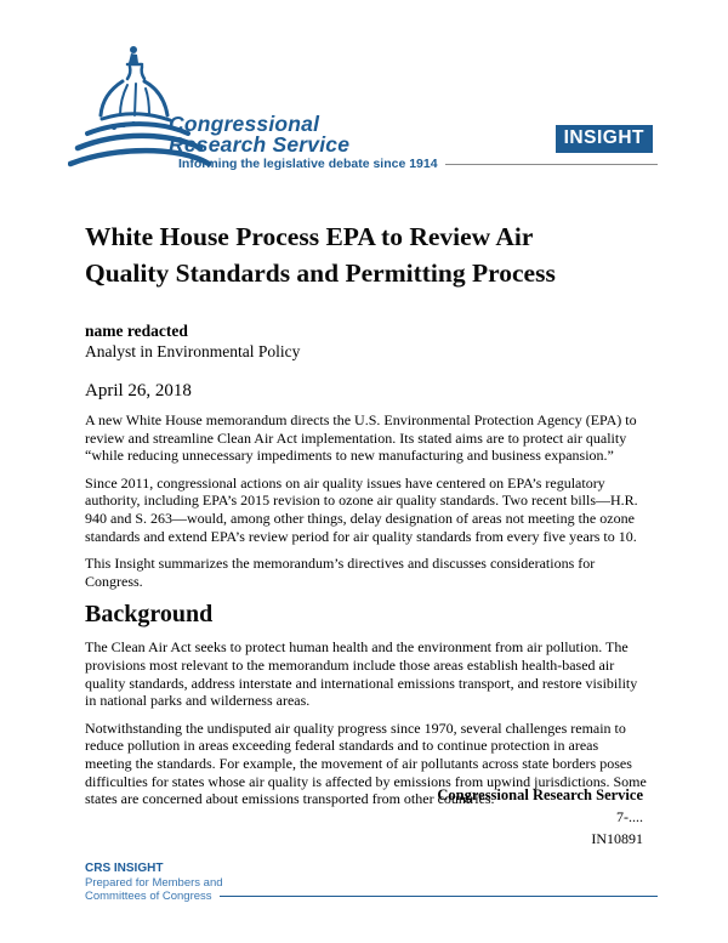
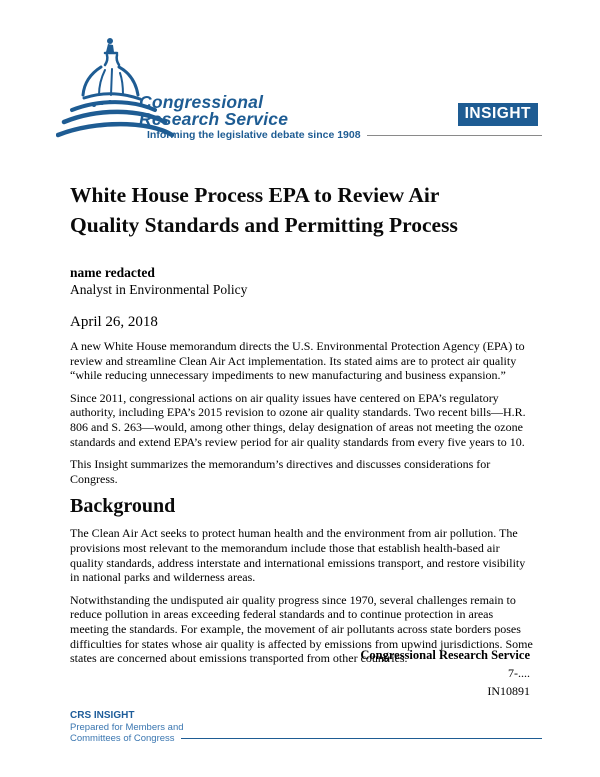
  Congressional
  Research Service
- Informing the legislative debate since 1914
+ Informing the legislative debate since 1908
  INSIGHT
  White House Process EPA to Review Air Quality Standards and Permitting Process
  name redacted
  Analyst in Environmental Policy
  April 26, 2018
  A new White House memorandum directs the U.S. Environmental Protection Agency (EPA) to review and streamline Clean Air Act implementation. Its stated aims are to protect air quality “while reducing unnecessary impediments to new manufacturing and business expansion.”
- Since 2011, congressional actions on air quality issues have centered on EPA’s regulatory authority, including EPA’s 2015 revision to ozone air quality standards. Two recent bills—H.R. 940 and S. 263—would, among other things, delay designation of areas not meeting the ozone standards and extend EPA’s review period for air quality standards from every five years to 10.
+ Since 2011, congressional actions on air quality issues have centered on EPA’s regulatory authority, including EPA’s 2015 revision to ozone air quality standards. Two recent bills—H.R. 806 and S. 263—would, among other things, delay designation of areas not meeting the ozone standards and extend EPA’s review period for air quality standards from every five years to 10.
  This Insight summarizes the memorandum’s directives and discusses considerations for Congress.
  Background
- The Clean Air Act seeks to protect human health and the environment from air pollution. The provisions most relevant to the memorandum include those areas establish health-based air quality standards, address interstate and international emissions transport, and restore visibility in national parks and wilderness areas.
+ The Clean Air Act seeks to protect human health and the environment from air pollution. The provisions most relevant to the memorandum include those that establish health-based air quality standards, address interstate and international emissions transport, and restore visibility in national parks and wilderness areas.
  Notwithstanding the undisputed air quality progress since 1970, several challenges remain to reduce pollution in areas exceeding federal standards and to continue protection in areas meeting the standards. For example, the movement of air pollutants across state borders poses difficulties for states whose air quality is affected by emissions from upwind jurisdictions. Some states are concerned about emissions transported from other countries.
  Congressional Research Service
  7-....
  IN10891
  CRS INSIGHT
  Prepared for Members and
  Committees of Congress
